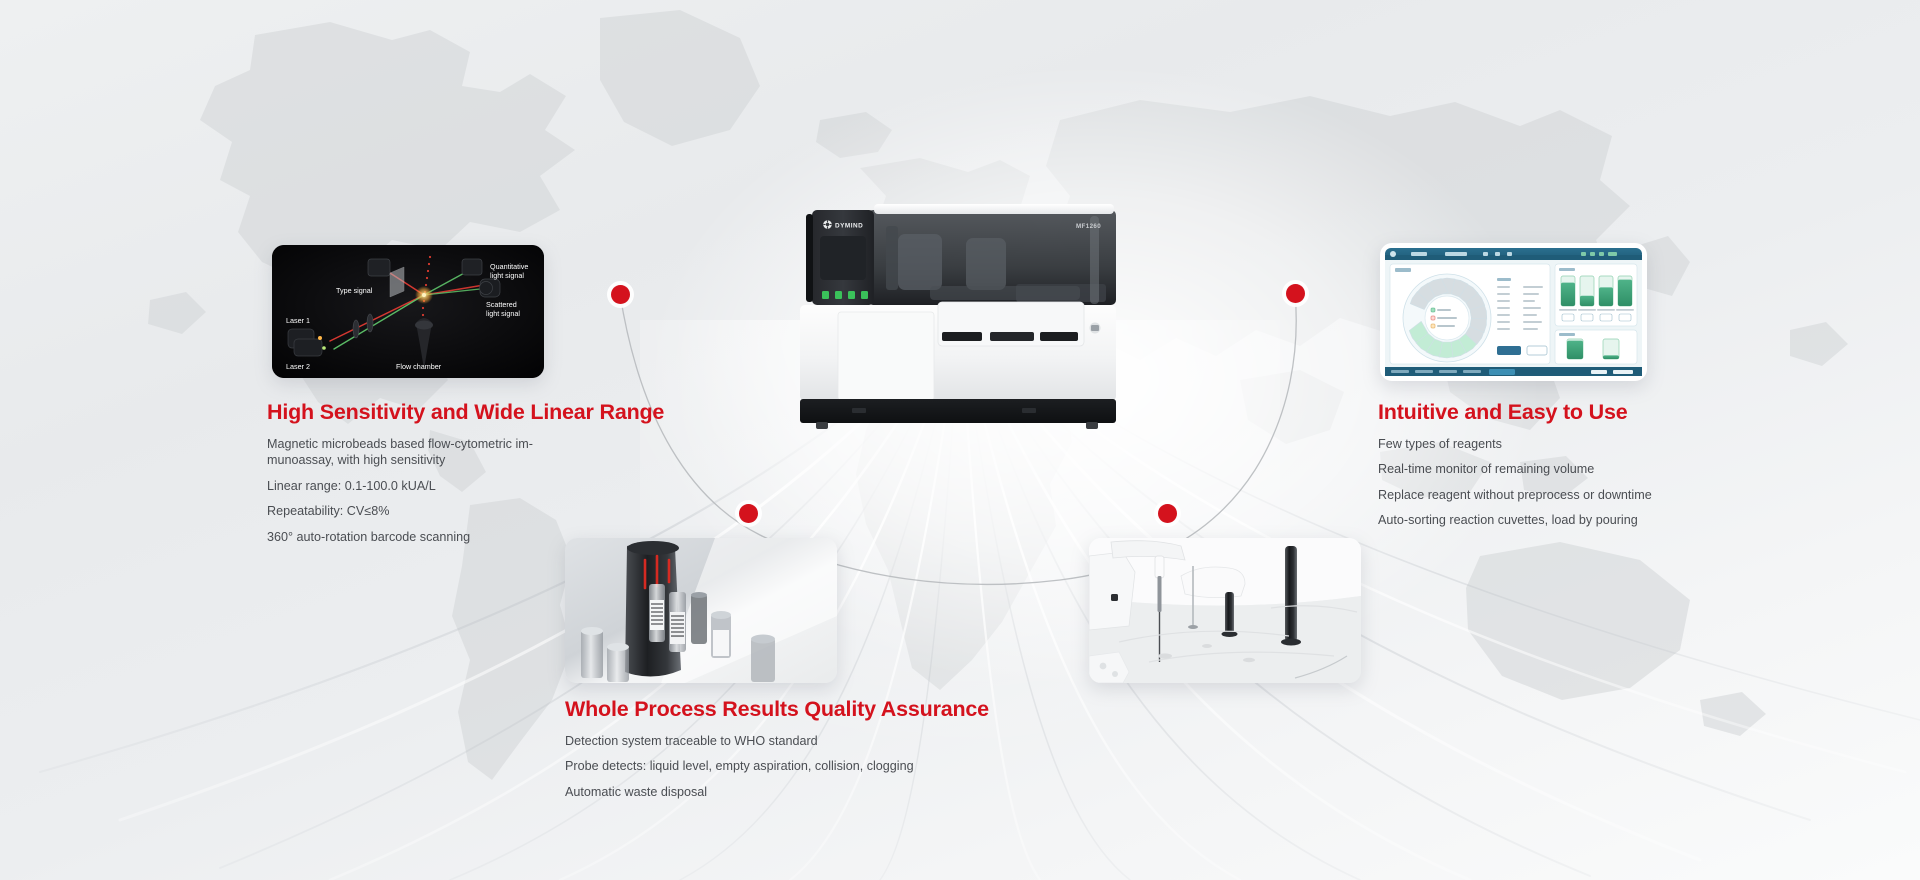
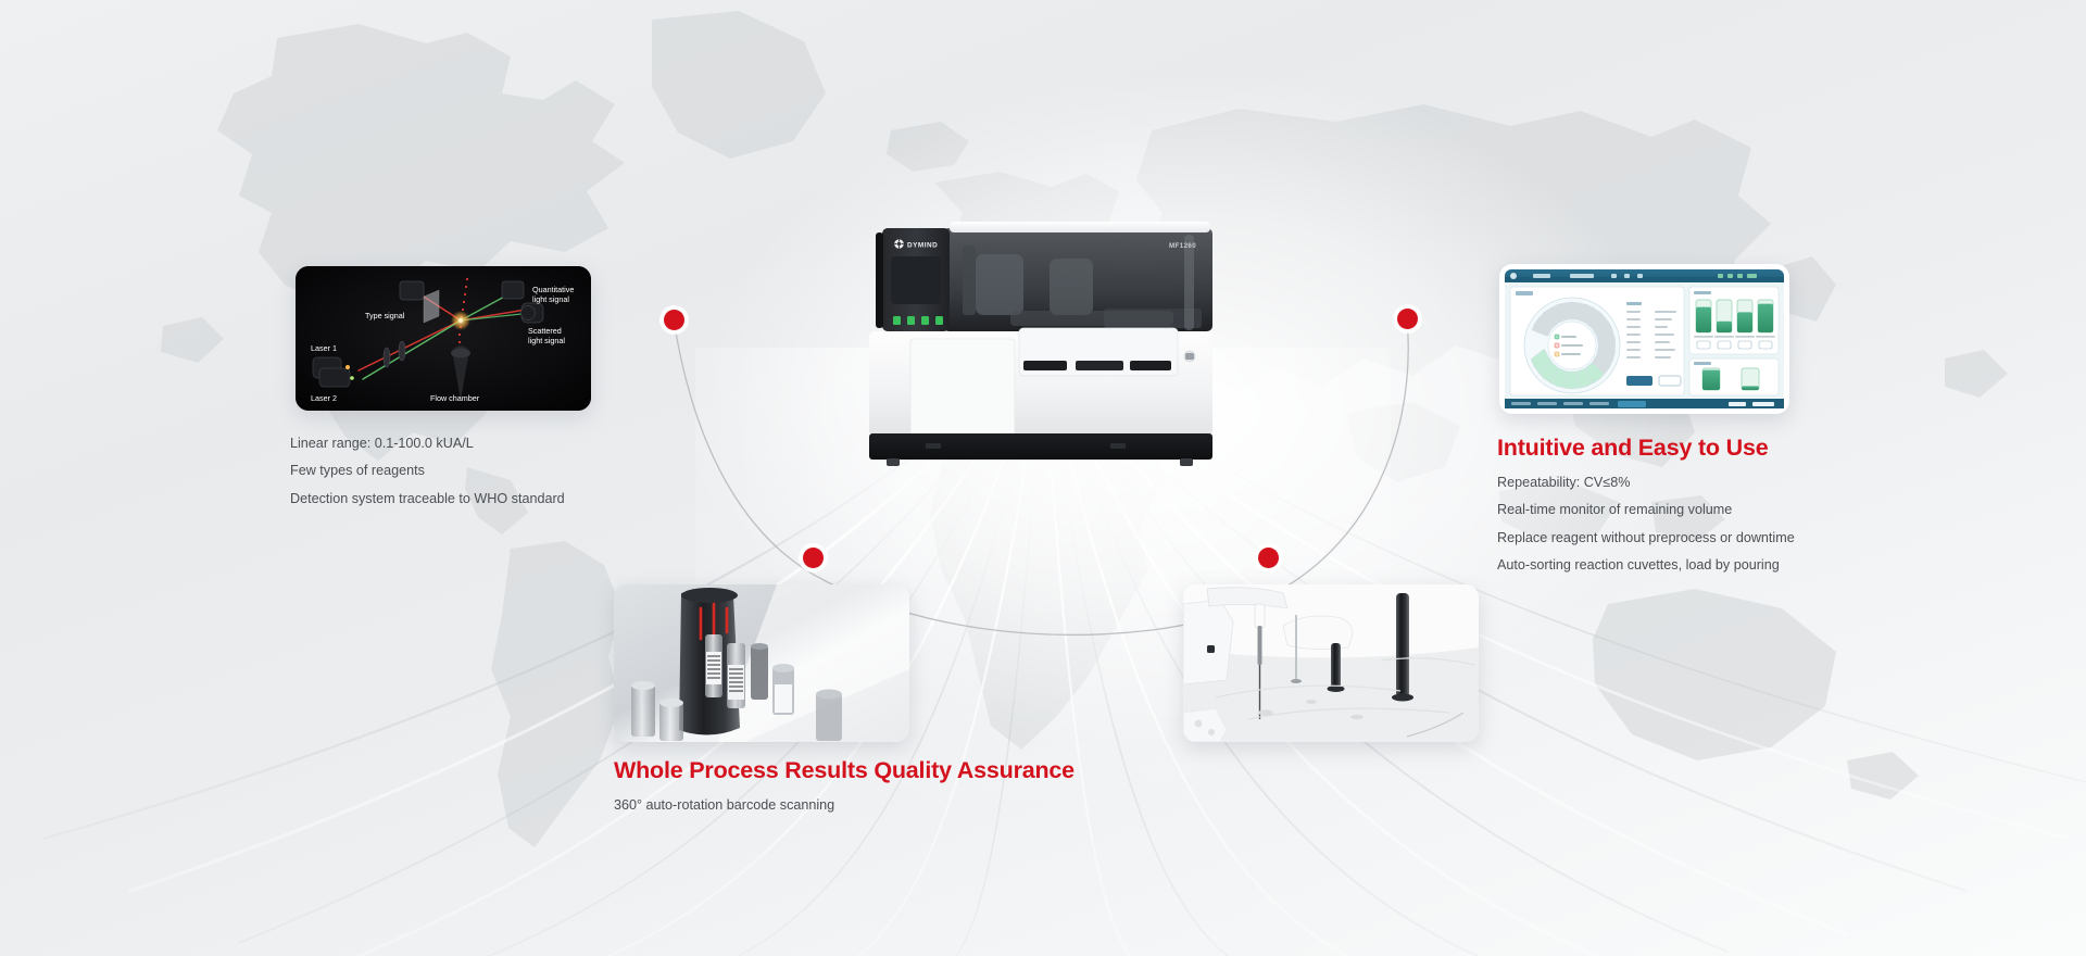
  Type signal
  Quantitative
  light signal
  Scattered
  light signal
  Laser 1
  Laser 2
  Flow chamber
- High Sensitivity and Wide Linear Range
- Magnetic microbeads based flow-cytometric im-munoassay, with high sensitivity
  Linear range: 0.1-100.0 kUA/L
- Repeatability: CV≤8%
+ Few types of reagents
- 360° auto-rotation barcode scanning
+ Detection system traceable to WHO standard
  Intuitive and Easy to Use
- Few types of reagents
+ Repeatability: CV≤8%
  Real-time monitor of remaining volume
  Replace reagent without preprocess or downtime
  Auto-sorting reaction cuvettes, load by pouring
  Whole Process Results Quality Assurance
- Detection system traceable to WHO standard
+ 360° auto-rotation barcode scanning
- Probe detects: liquid level, empty aspiration, collision, clogging
- Automatic waste disposal
